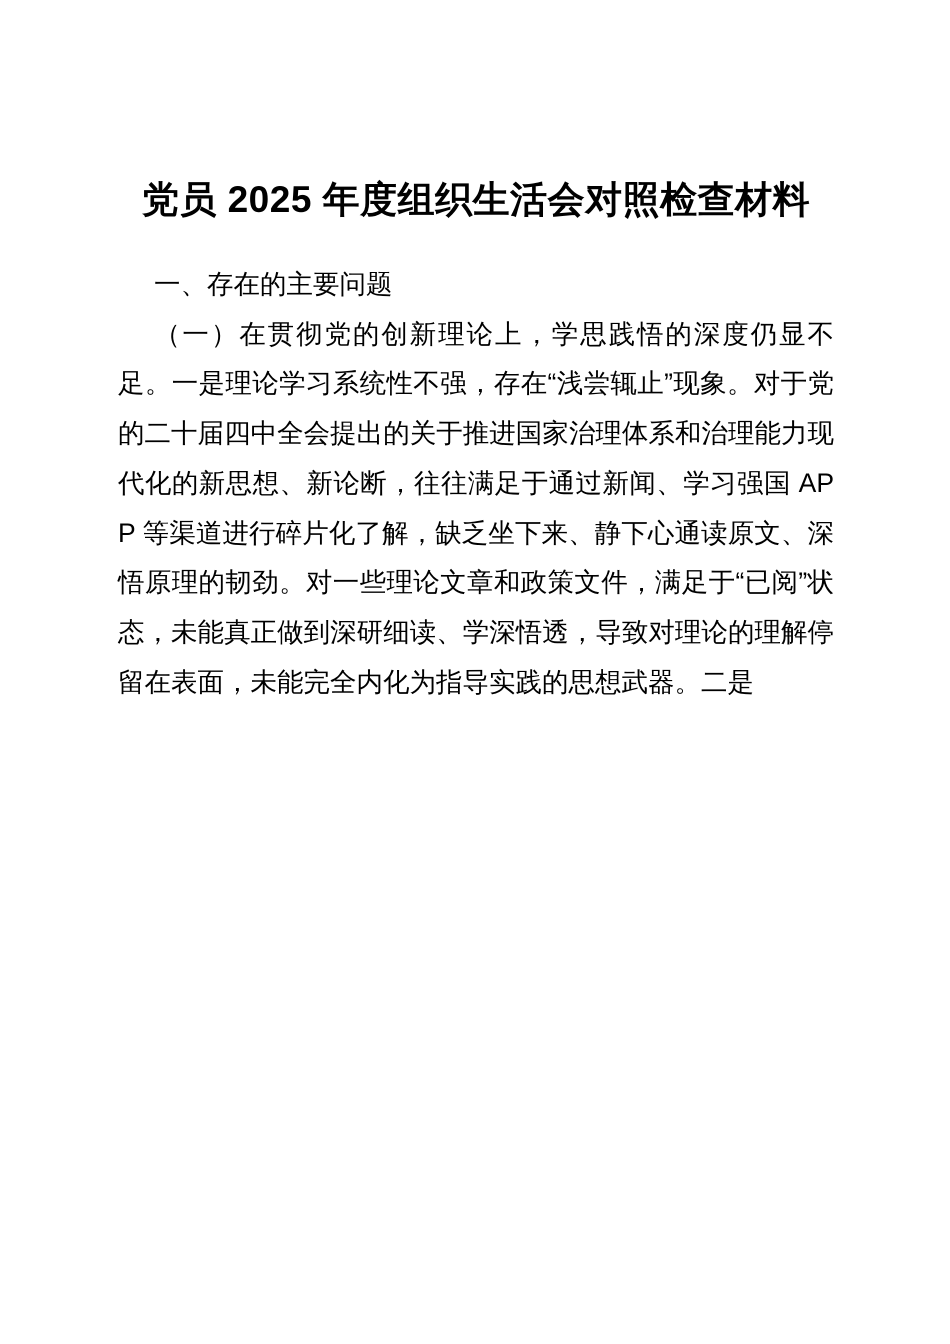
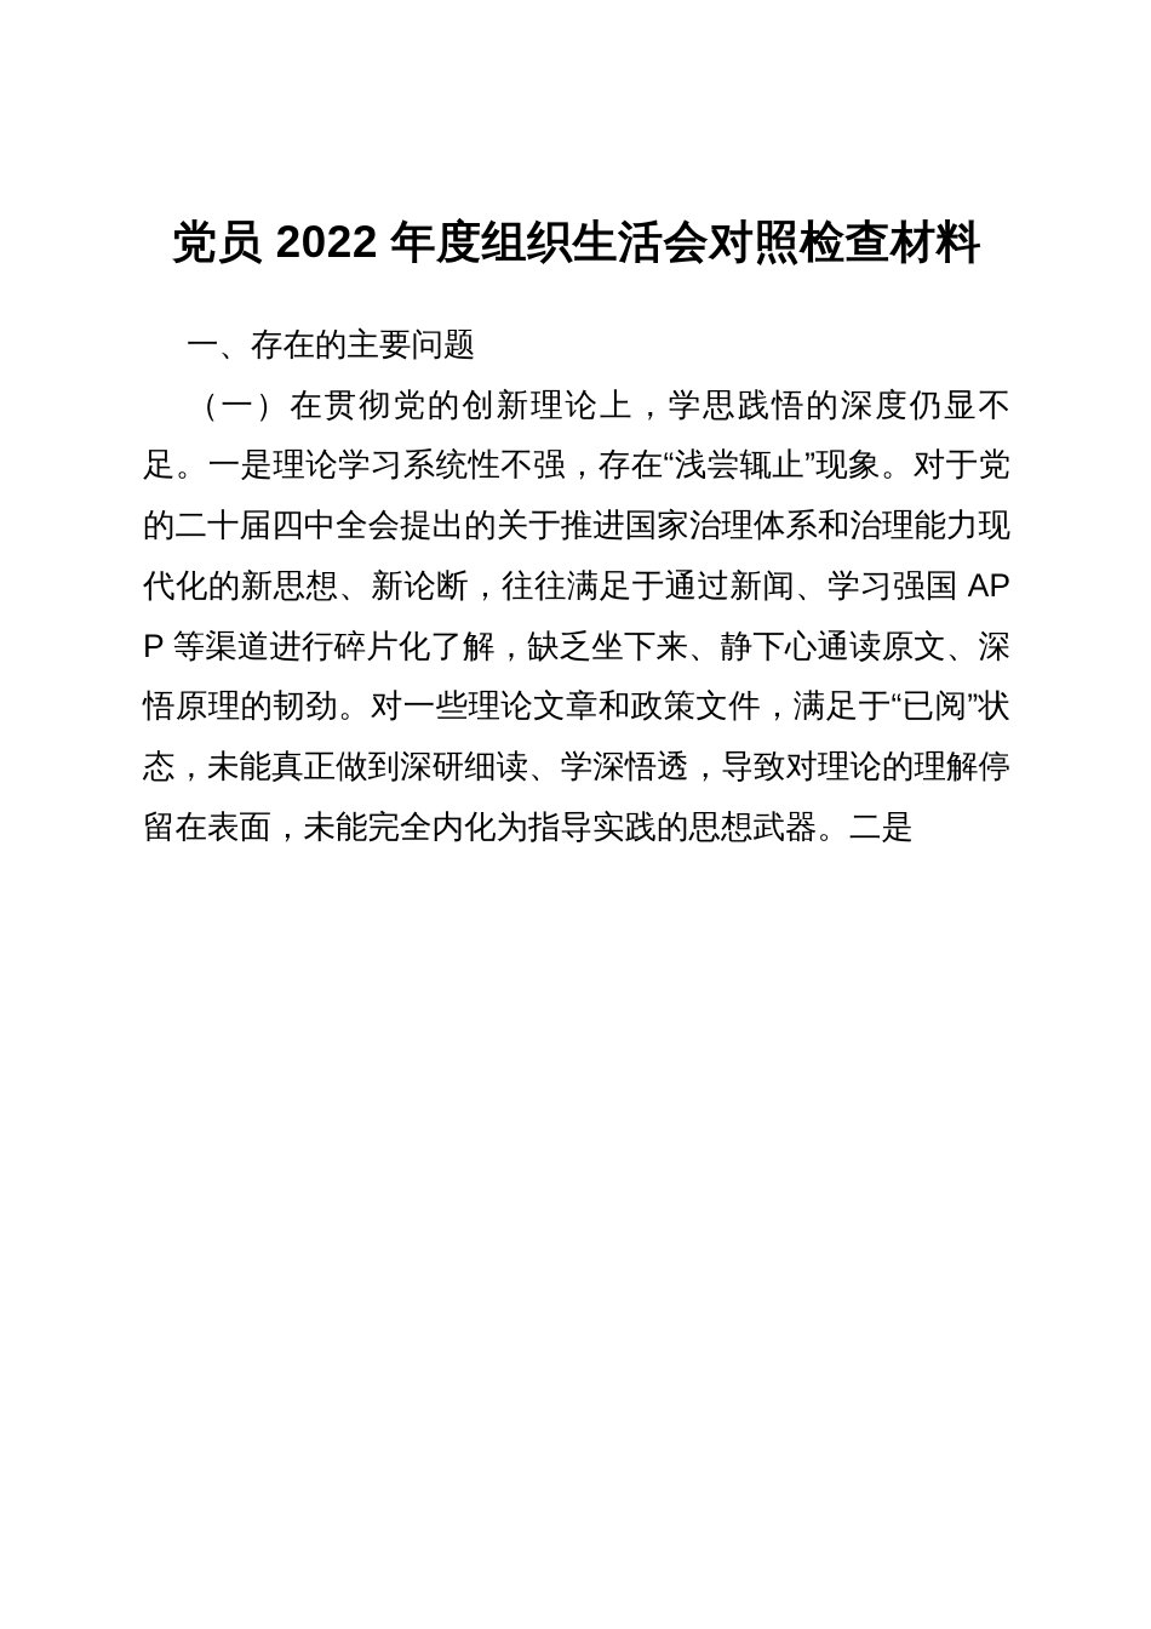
- 党员 2025 年度组织生活会对照检查材料
+ 党员 2022 年度组织生活会对照检查材料
  一、存在的主要问题
  （一）在贯彻党的创新理论上，学思践悟的深度仍显不足。一是理论学习系统性不强，存在“浅尝辄止”现象。对于党的二十届四中全会提出的关于推进国家治理体系和治理能力现代化的新思想、新论断，往往满足于通过新闻、学习强国 APP 等渠道进行碎片化了解，缺乏坐下来、静下心通读原文、深悟原理的韧劲。对一些理论文章和政策文件，满足于“已阅”状态，未能真正做到深研细读、学深悟透，导致对理论的理解停留在表面，未能完全内化为指导实践的思想武器。二是
